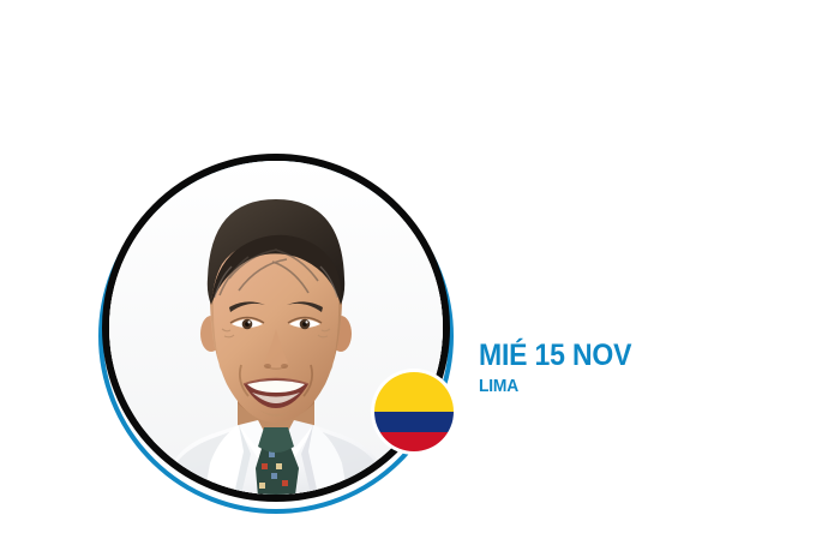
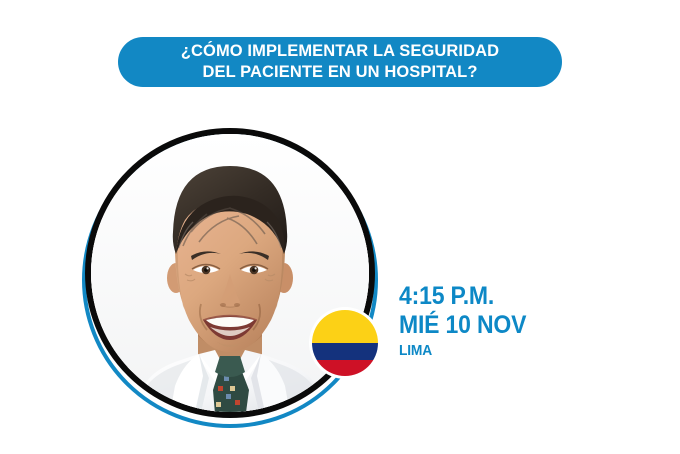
+ ¿CÓMO IMPLEMENTAR LA SEGURIDAD
+ DEL PACIENTE EN UN HOSPITAL?
+ 4:15 P.M.
- MIÉ 15 NOV
+ MIÉ 10 NOV
  LIMA
